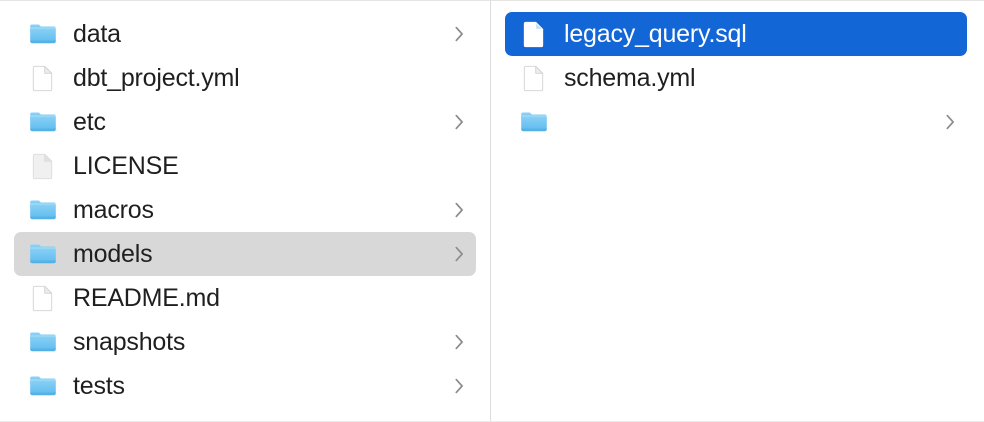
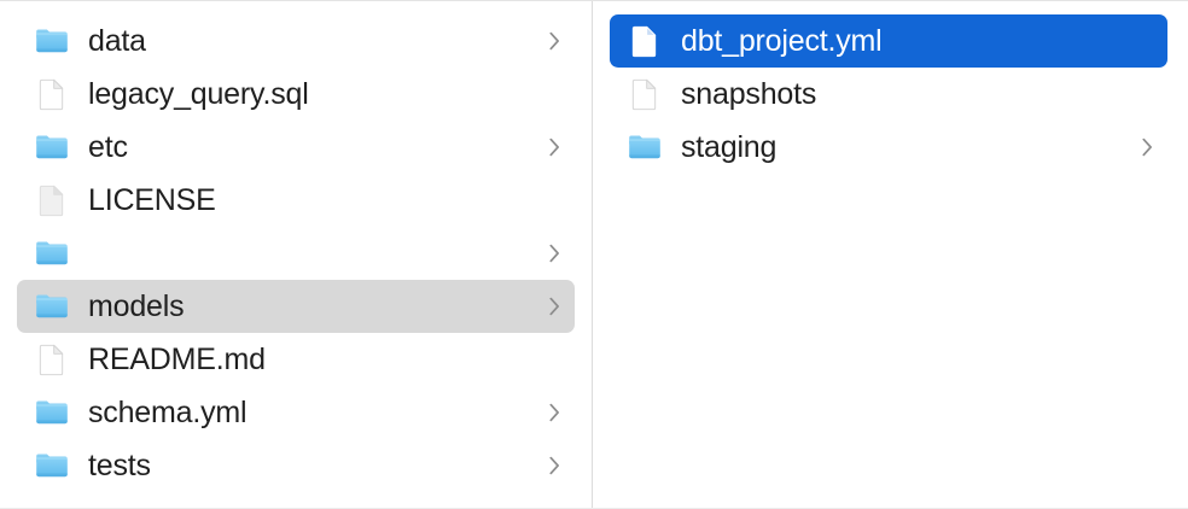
  data
- dbt_project.yml
+ legacy_query.sql
  etc
  LICENSE
- macros
  models
  README.md
- snapshots
+ schema.yml
  tests
- legacy_query.sql
+ dbt_project.yml
- schema.yml
+ snapshots
+ staging
